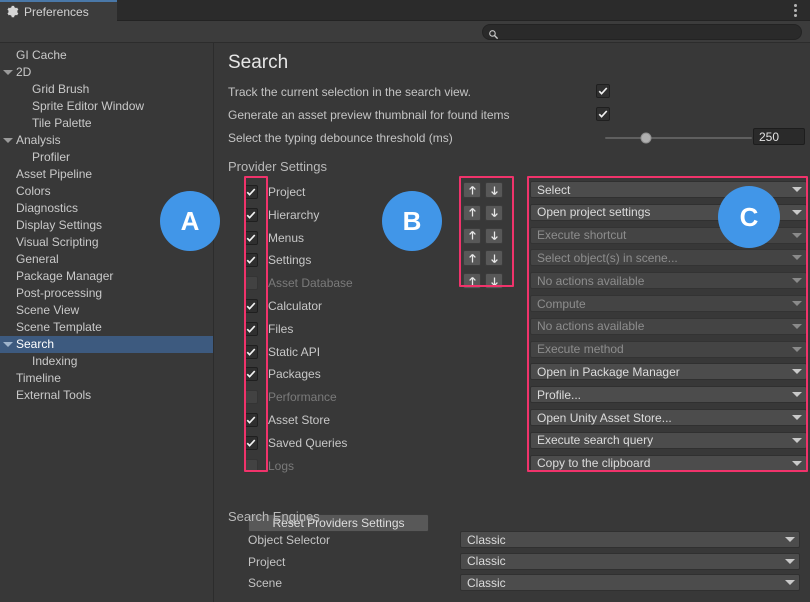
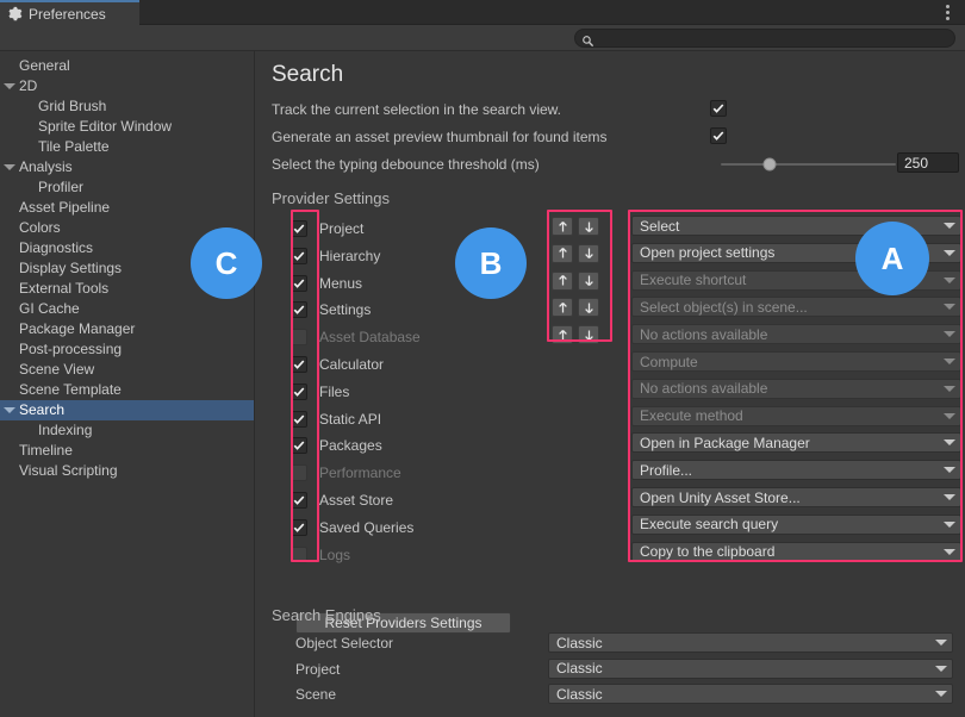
  Preferences
- GI Cache
+ General
  2D
  Grid Brush
  Sprite Editor Window
  Tile Palette
  Analysis
  Profiler
  Asset Pipeline
  Colors
  Diagnostics
  Display Settings
- Visual Scripting
+ External Tools
- General
+ GI Cache
  Package Manager
  Post-processing
  Scene View
  Scene Template
  Search
  Indexing
  Timeline
- External Tools
+ Visual Scripting
  Search
  Track the current selection in the search view.
  Generate an asset preview thumbnail for found items
  Select the typing debounce threshold (ms)
  250
  Provider Settings
  Project
  Hierarchy
  Menus
  Settings
  Asset Database
  Calculator
  Files
  Static API
  Packages
  Performance
  Asset Store
  Saved Queries
  Logs
  Select
  Open project settings
  Execute shortcut
  Select object(s) in scene...
  No actions available
  Compute
  No actions available
  Execute method
  Open in Package Manager
  Profile...
  Open Unity Asset Store...
  Execute search query
  Copy to the clipboard
  Reset Providers Settings
  Search Engines
  Object Selector
  Classic
  Project
  Classic
  Scene
  Classic
- A
+ C
  B
- C
+ A
